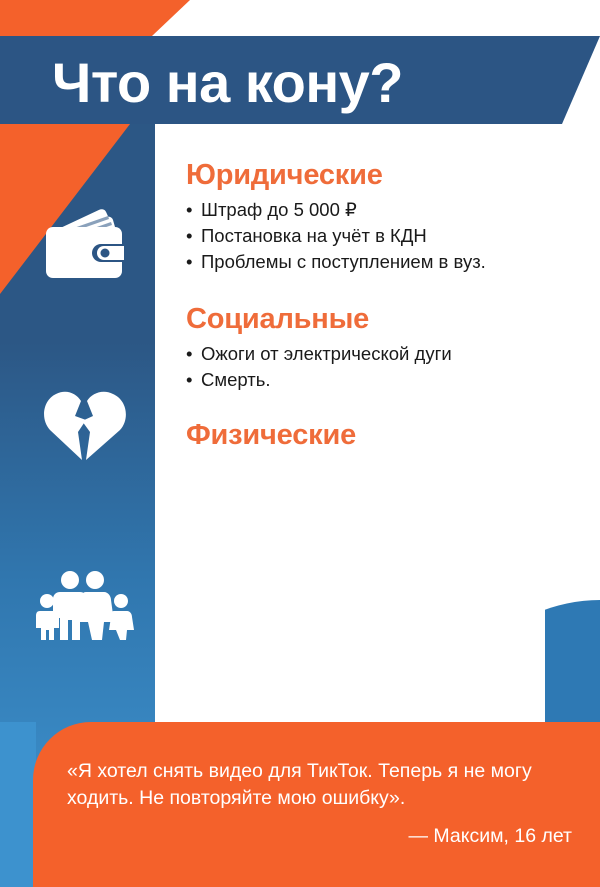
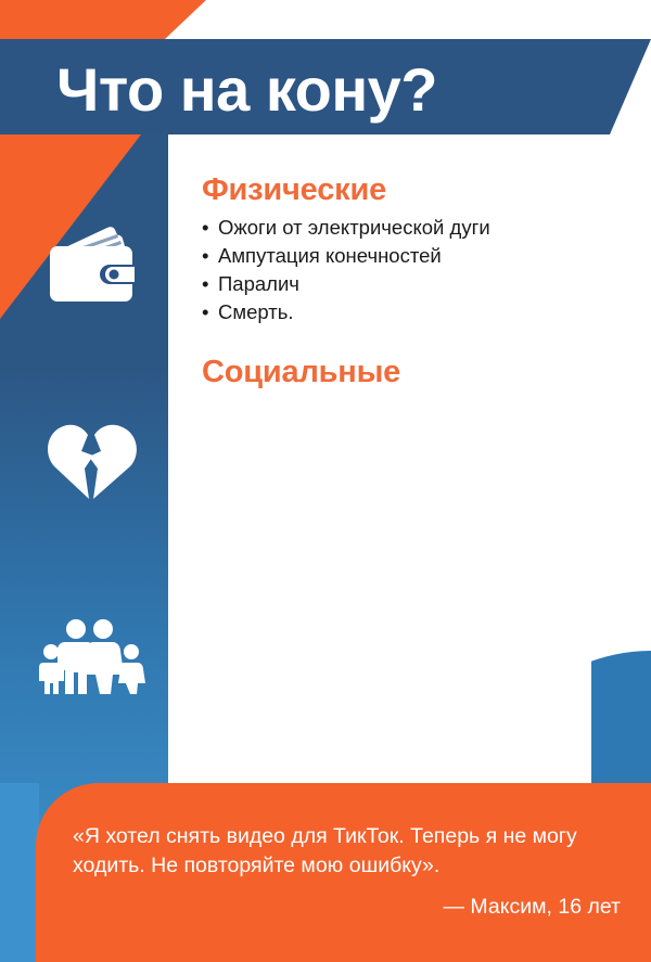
  Что на кону?
- Юридические
- Штраф до 5 000 ₽
- Постановка на учёт в КДН
- Проблемы с поступлением в вуз.
- Социальные
+ Физические
  Ожоги от электрической дуги
+ Ампутация конечностей
+ Паралич
  Смерть.
- Физические
+ Социальные
  «Я хотел снять видео для ТикТок. Теперь я не могу ходить. Не повторяйте мою ошибку».
  — Максим, 16 лет
